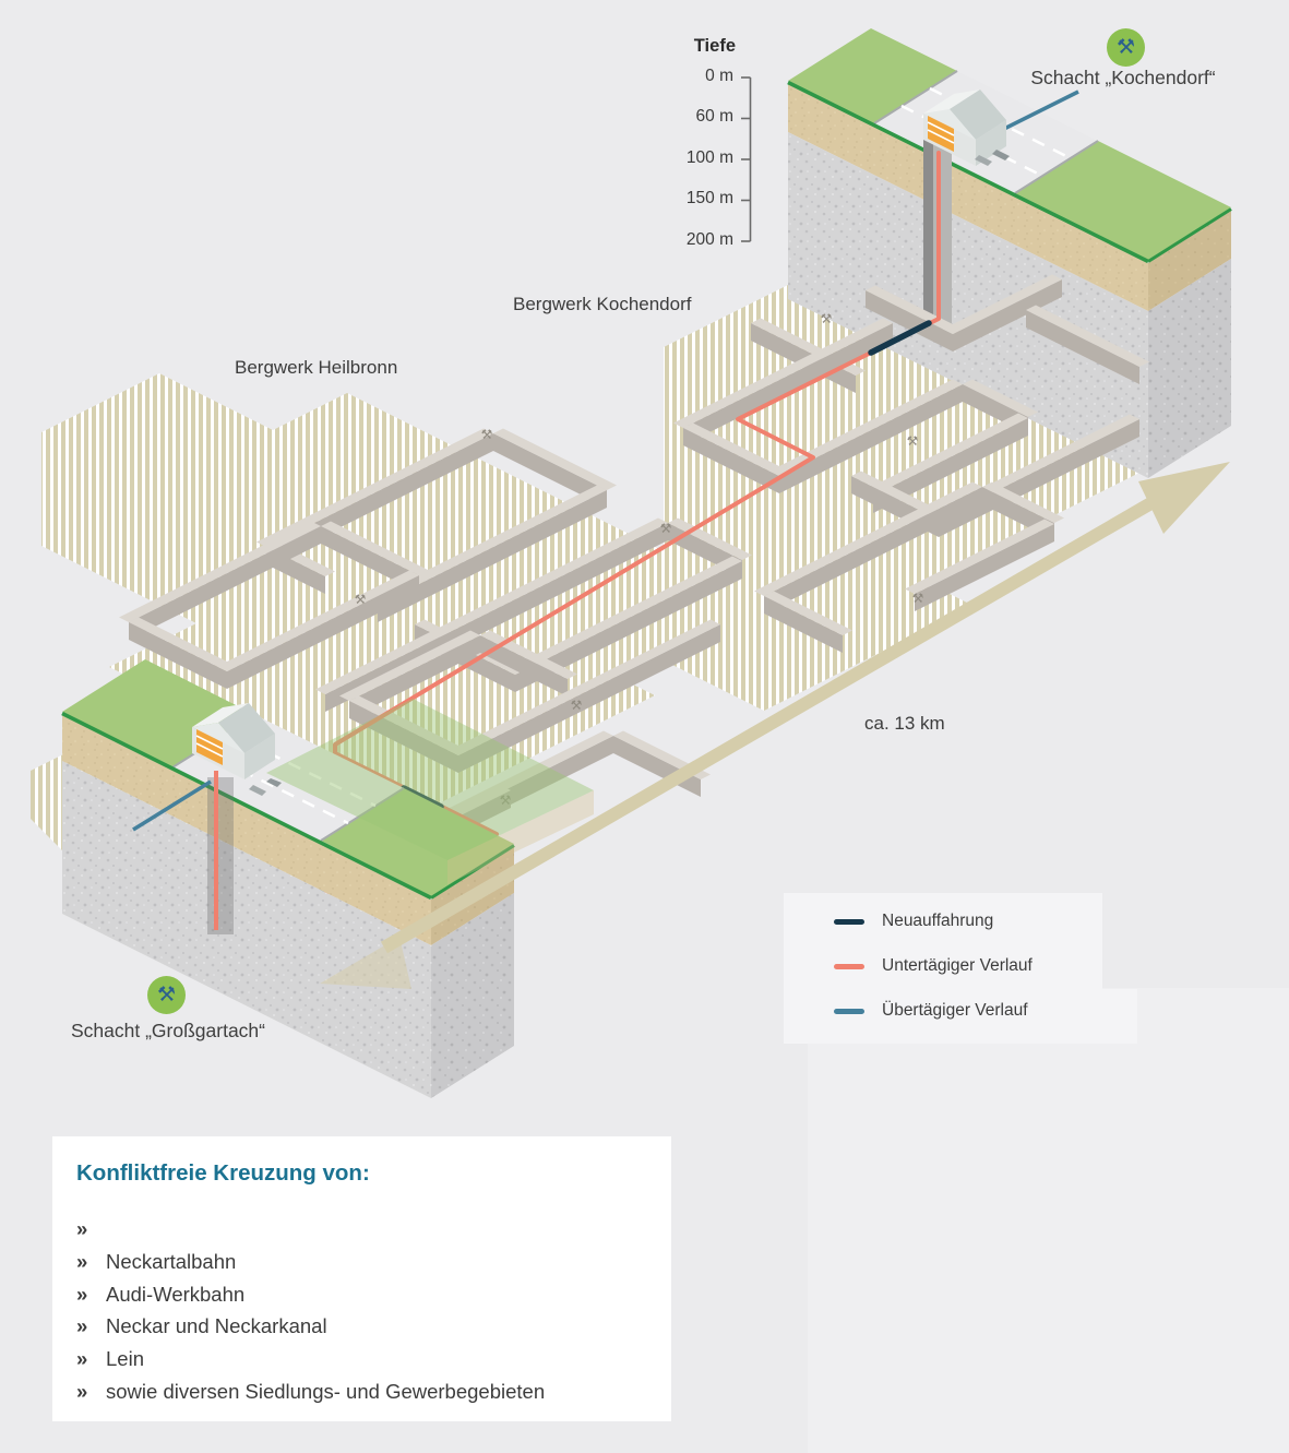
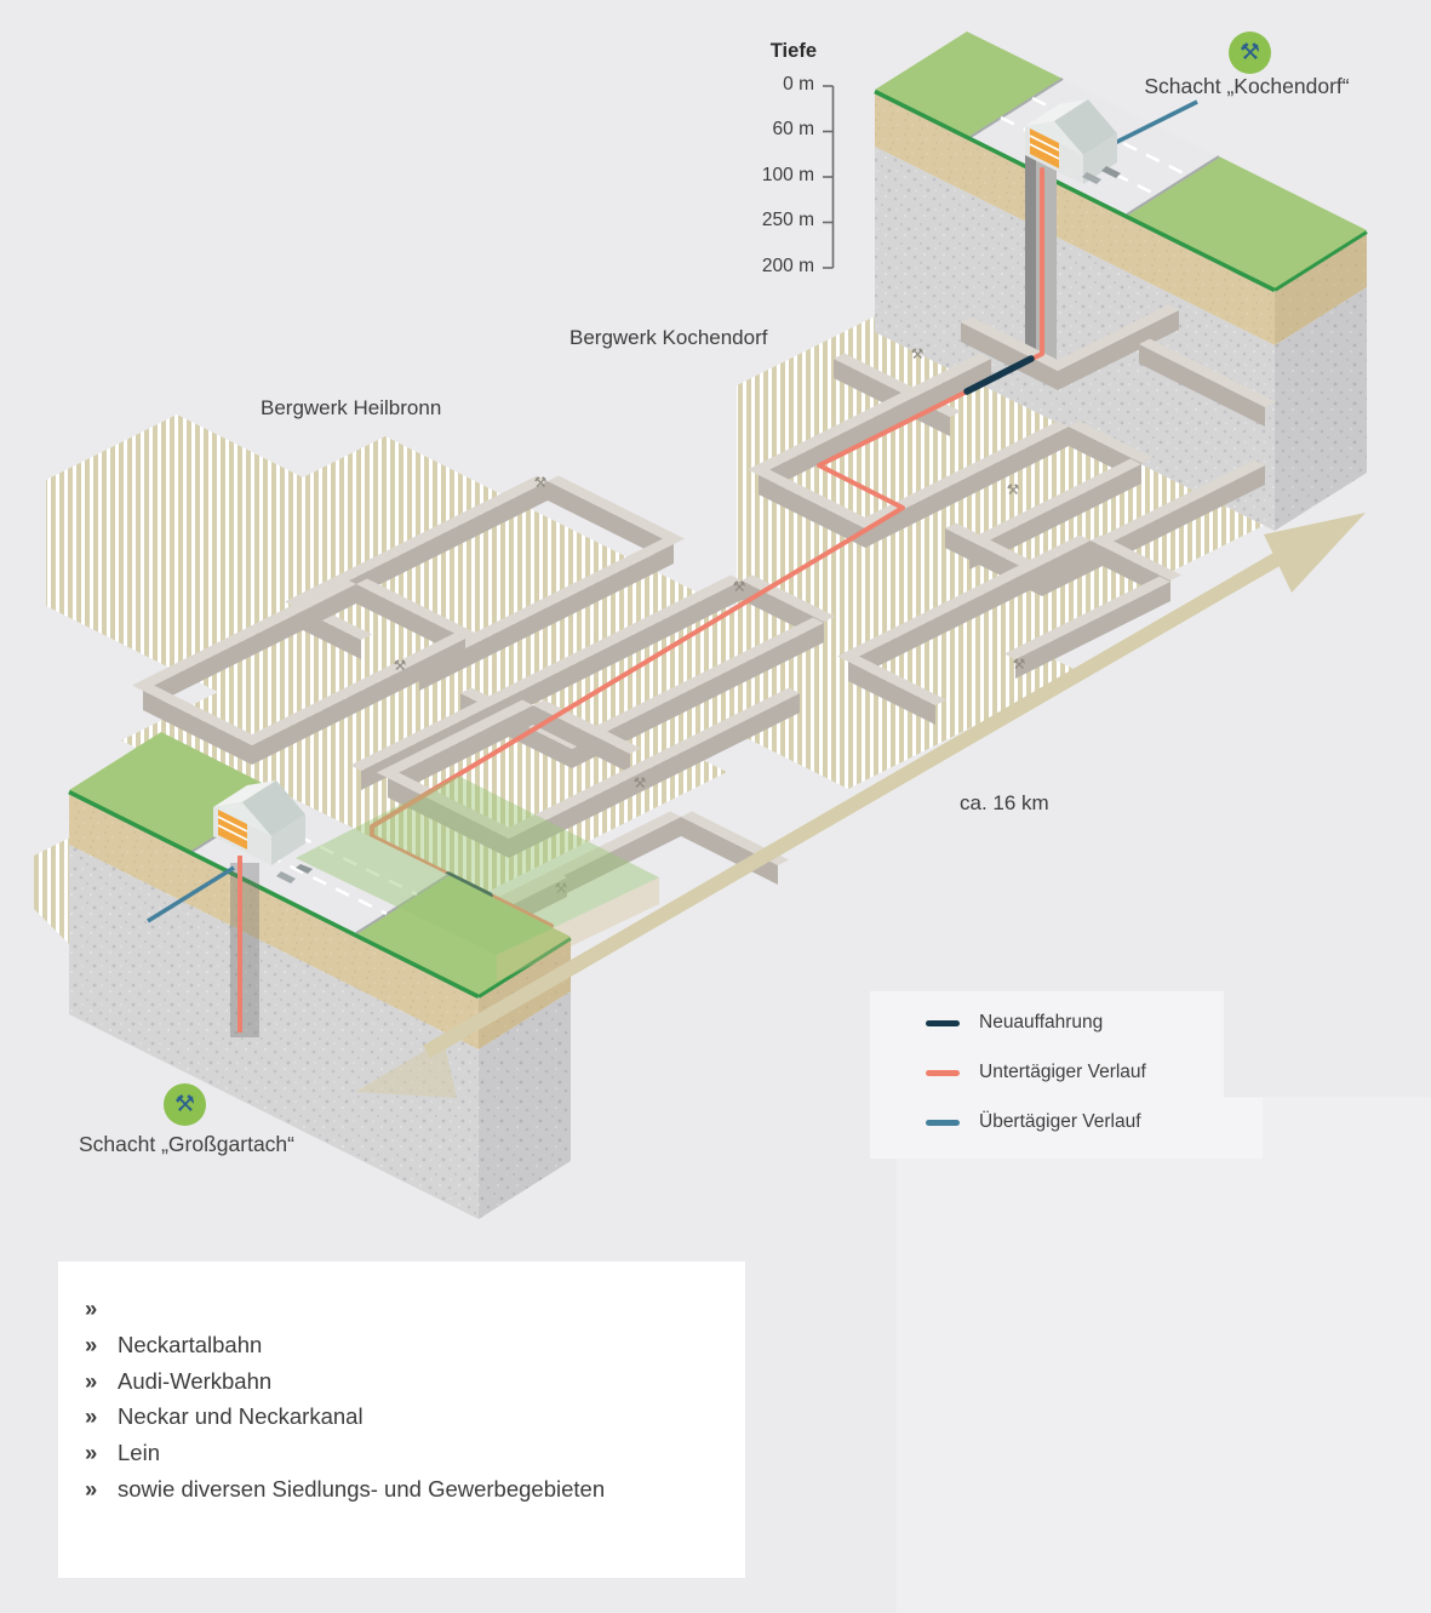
  ⚒
  ⚒
  ⚒
  ⚒
  ⚒
  ⚒
  ⚒
  ⚒
  Tiefe
  0 m
  60 m
  100 m
- 150 m
+ 250 m
  200 m
  Bergwerk Kochendorf
  Bergwerk Heilbronn
- ca. 13 km
+ ca. 16 km
  ⚒
  Schacht „Kochendorf“
  ⚒
  Schacht „Großgartach“
  Neuauffahrung
  Untertägiger Verlauf
  Übertägiger Verlauf
- Konfliktfreie Kreuzung von:
  »
  »
  Neckartalbahn
  »
  Audi-Werkbahn
  »
  Neckar und Neckarkanal
  »
  Lein
  »
  sowie diversen Siedlungs- und Gewerbegebieten
